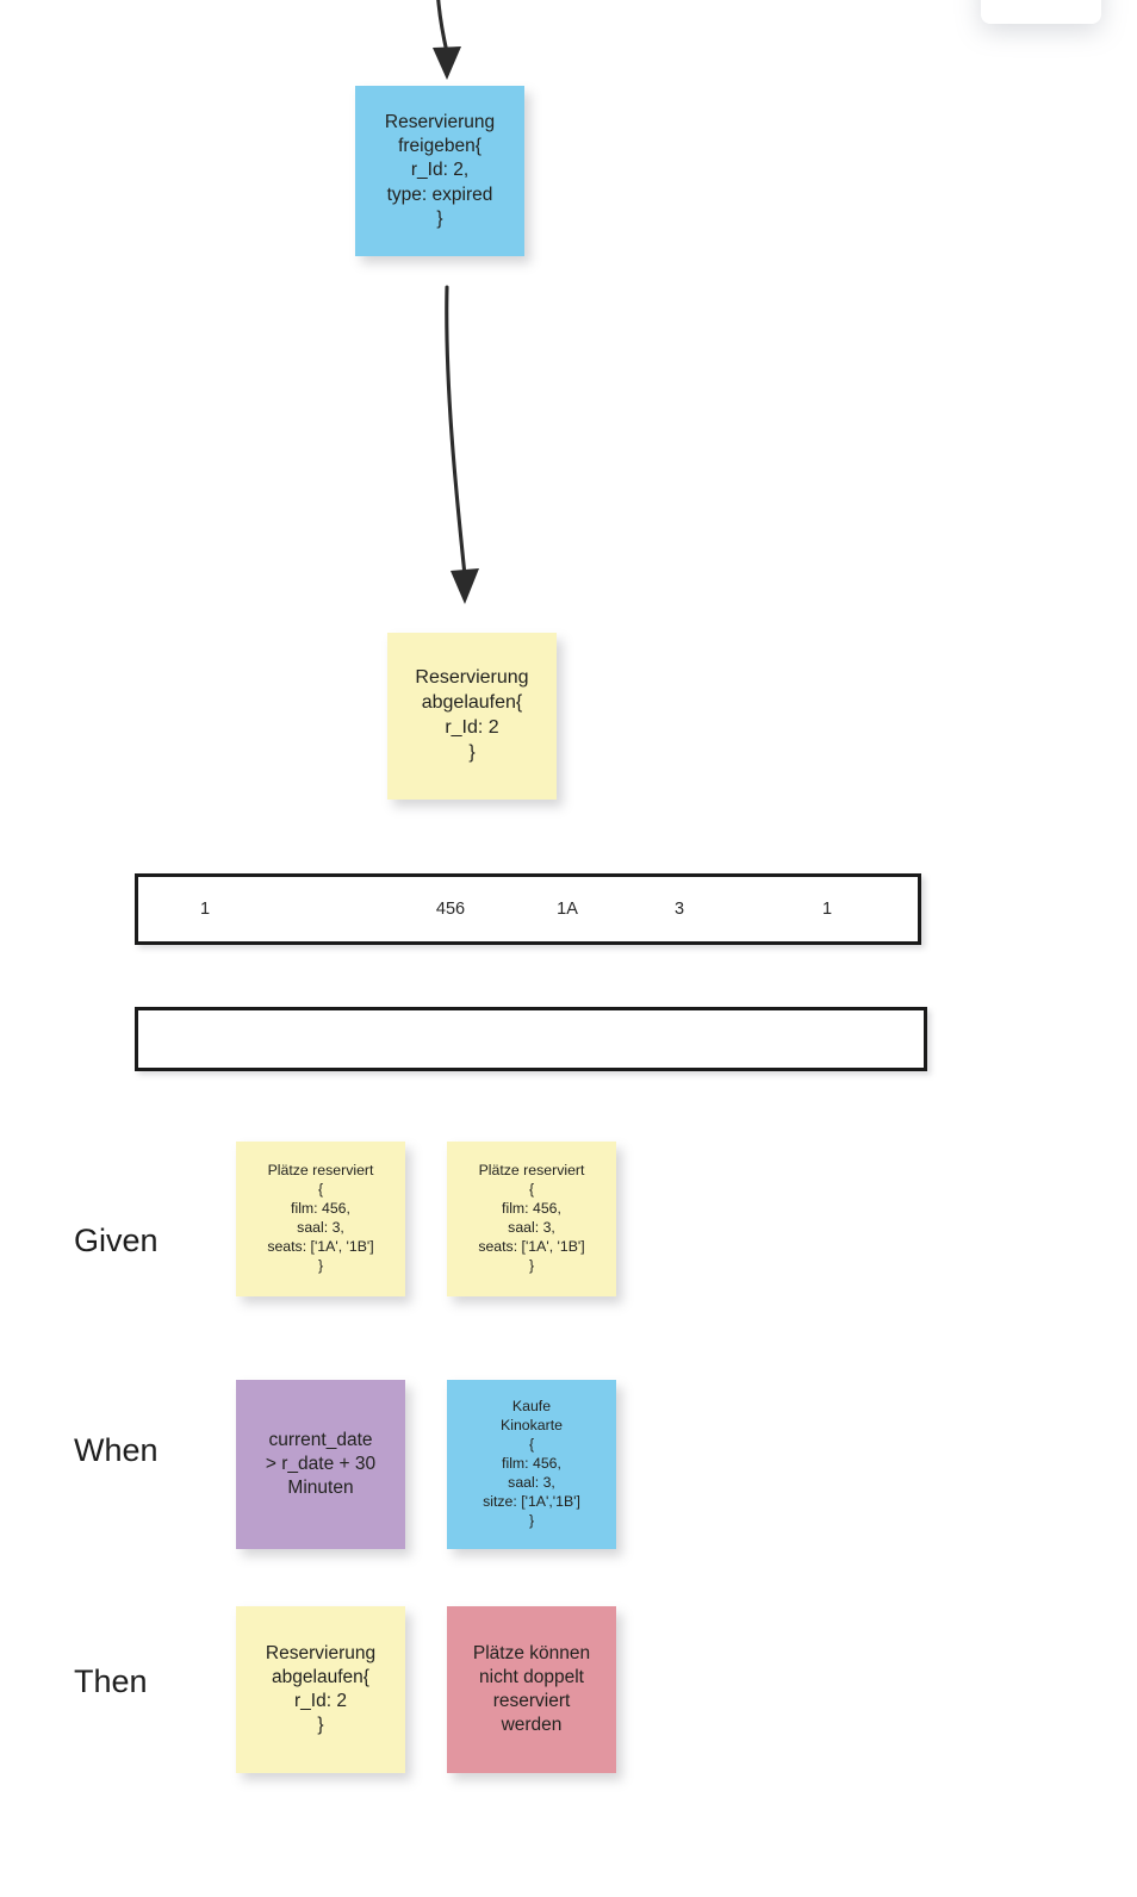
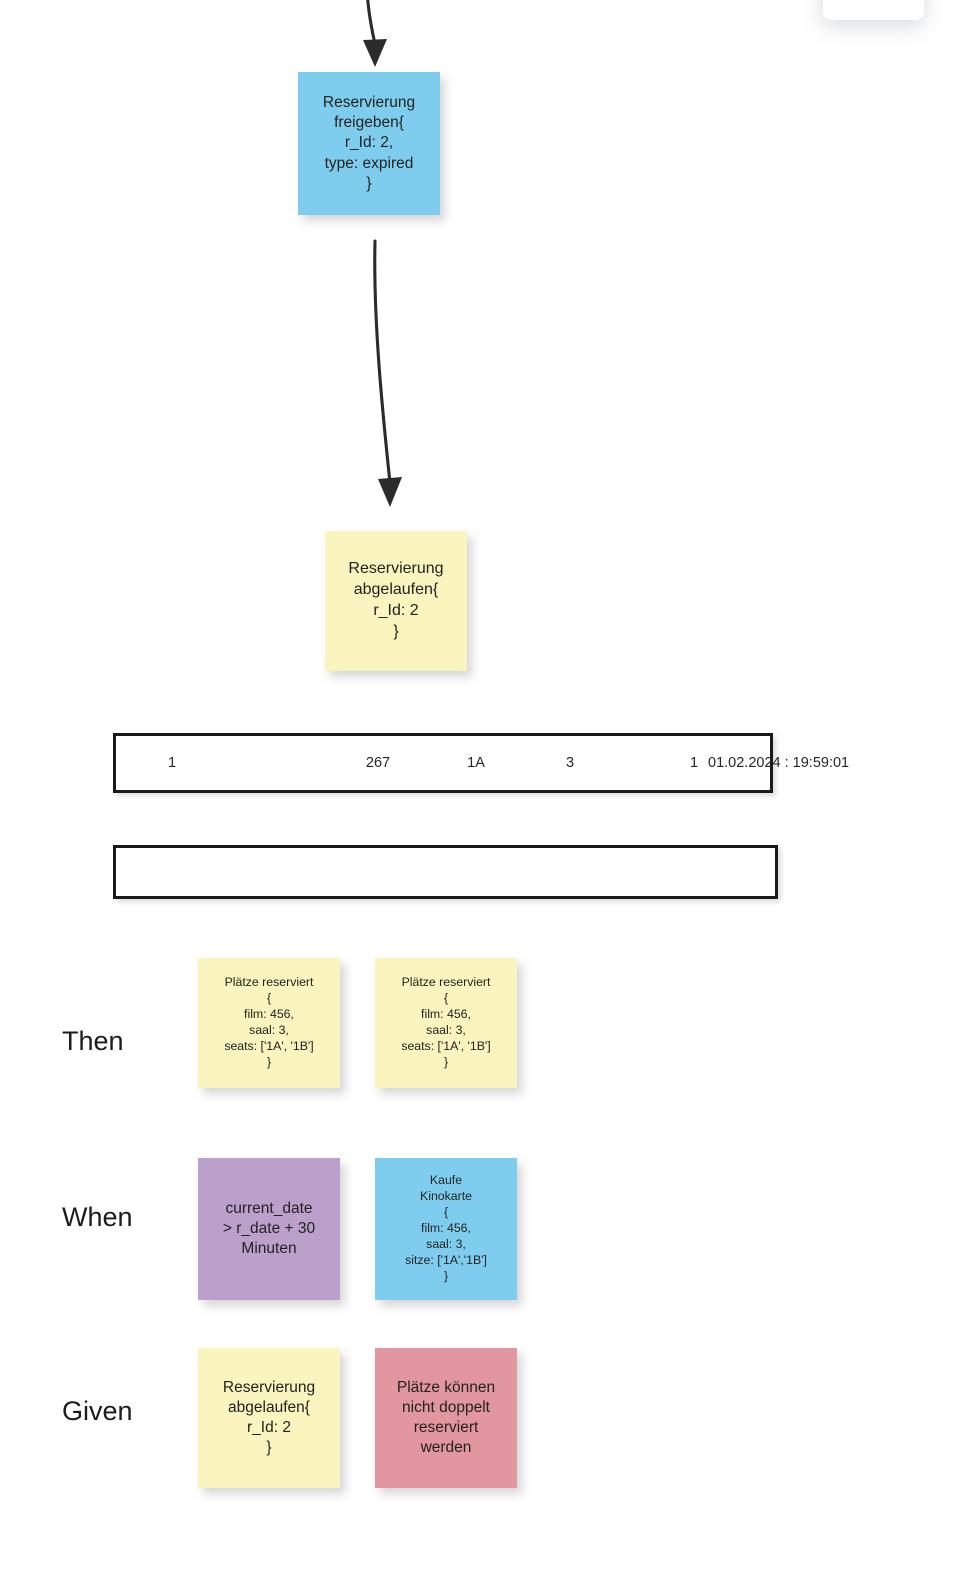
  Reservierung
  freigeben{
  r_Id: 2,
  type: expired
  }
  Reservierung
  abgelaufen{
  r_Id: 2
  }
  1
- 456
+ 267
  1A
  3
  1
+ 01.02.2024 : 19:59:01
- Given
+ Then
  When
- Then
+ Given
  Plätze reserviert
  {
  film: 456,
  saal: 3,
  seats: ['1A', '1B']
  }
  Plätze reserviert
  {
  film: 456,
  saal: 3,
  seats: ['1A', '1B']
  }
  current_date
  > r_date + 30
  Minuten
  Kaufe
  Kinokarte
  {
  film: 456,
  saal: 3,
  sitze: ['1A','1B']
  }
  Reservierung
  abgelaufen{
  r_Id: 2
  }
  Plätze können
  nicht doppelt
  reserviert
  werden
